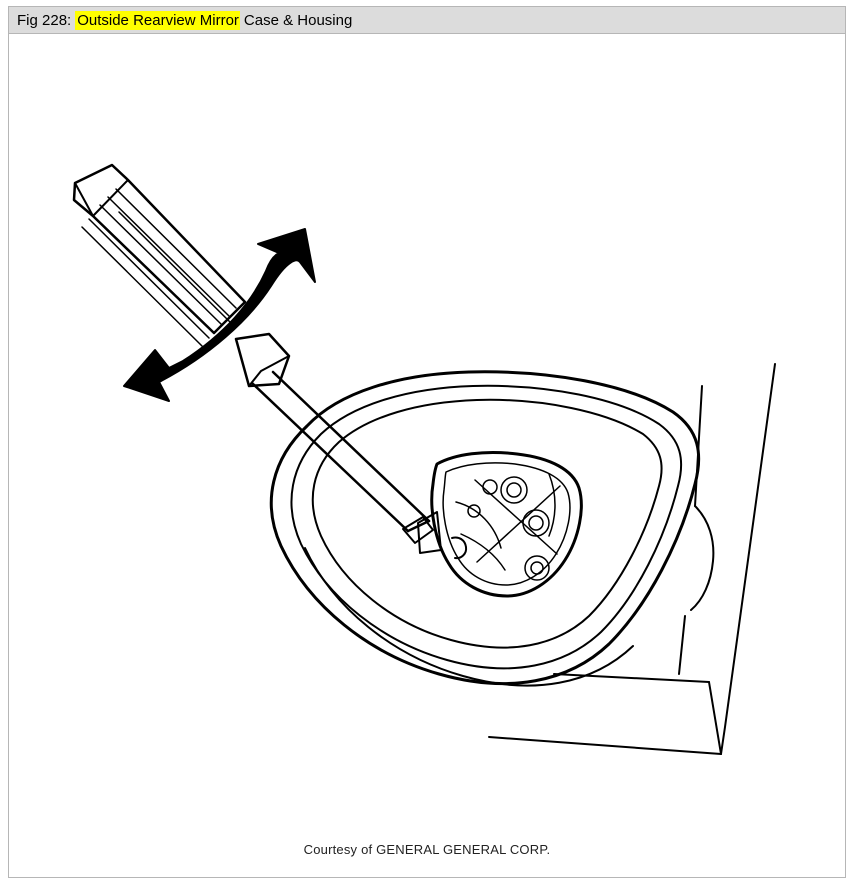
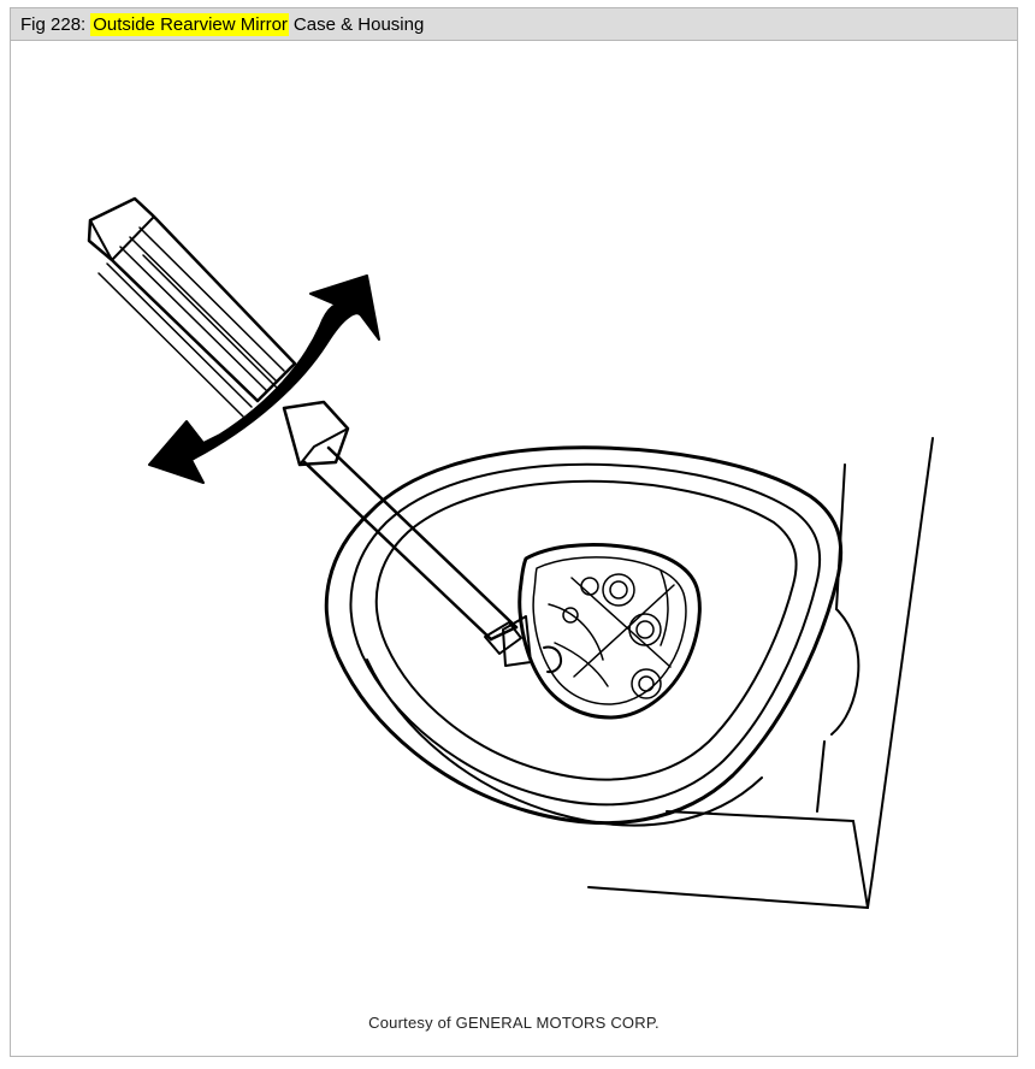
  Fig 228:
  Outside Rearview Mirror
  Case & Housing
- Courtesy of GENERAL GENERAL CORP.
+ Courtesy of GENERAL MOTORS CORP.
